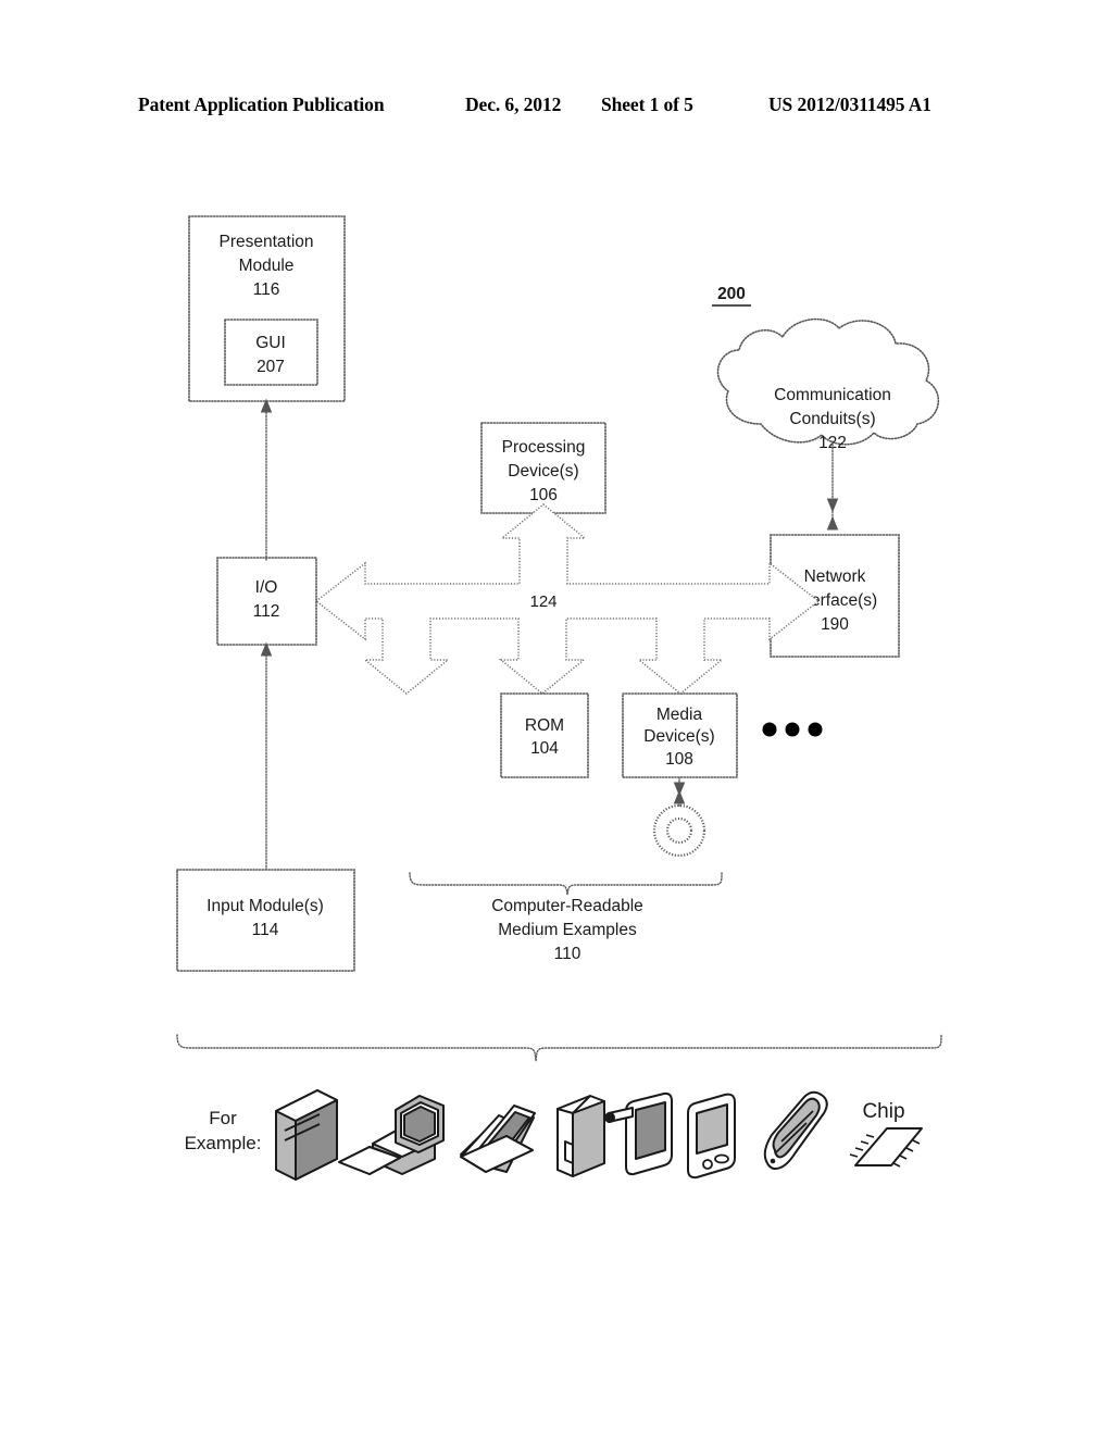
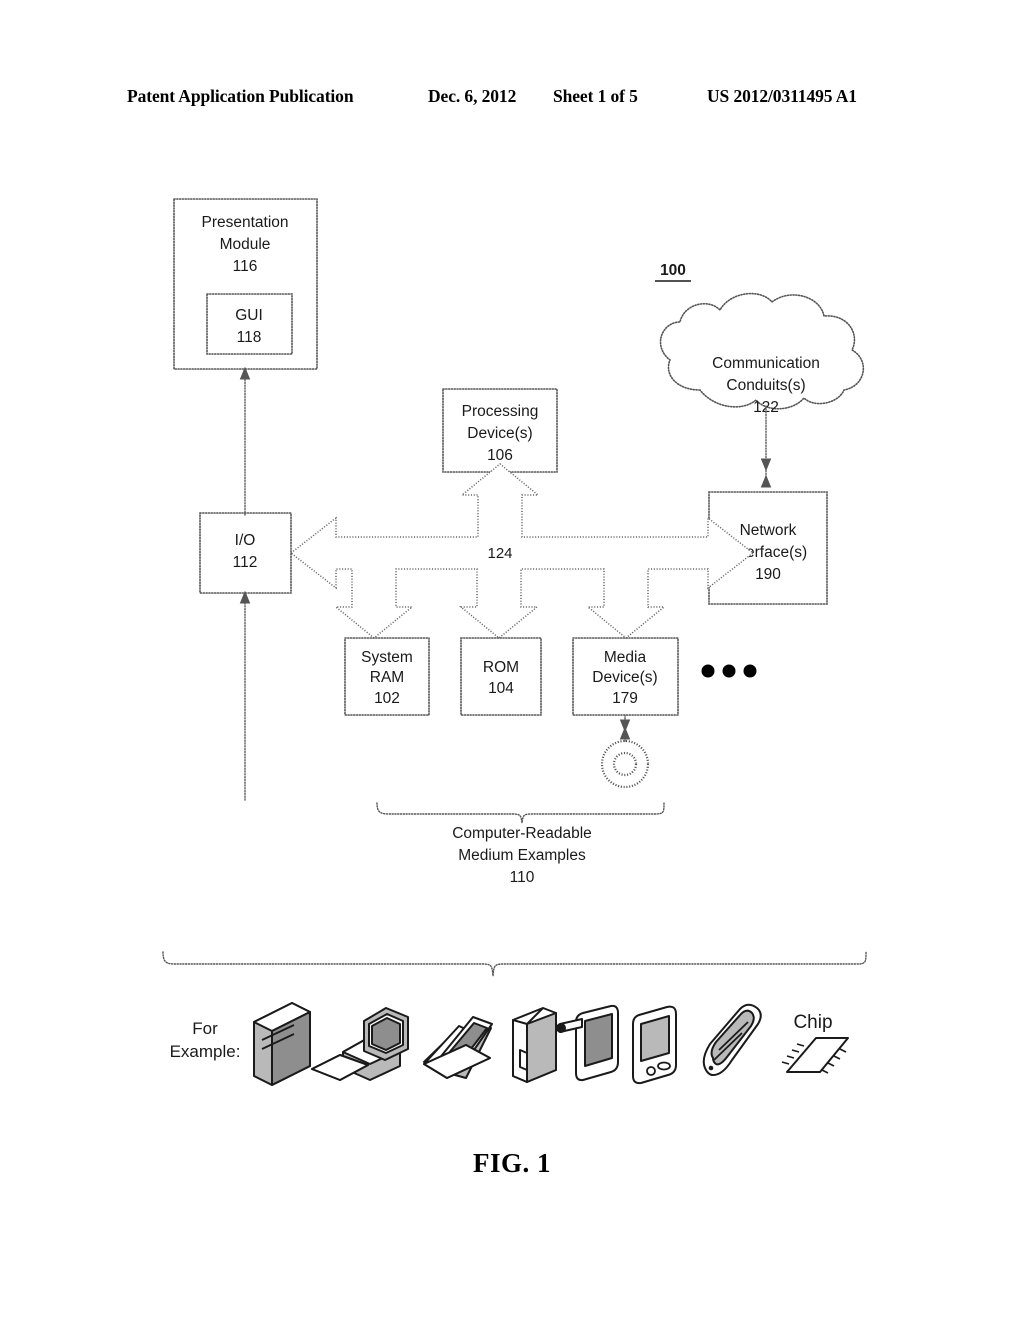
  Patent Application Publication
  Dec. 6, 2012
  Sheet 1 of 5
  US 2012/0311495 A1
- 200
+ 100
  Presentation
  Module
  116
  GUI
- 207
+ 118
  Processing
  Device(s)
  106
  Communication
  Conduits(s)
  Network
  190
  I/O
  112
  124
+ System
+ RAM
+ 102
  ROM
  104
  Media
  Device(s)
- 108
+ 179
- Input Module(s)
- 114
  Computer-Readable
  Medium Examples
  110
  For
  Example:
  Chip
+ FIG. 1
